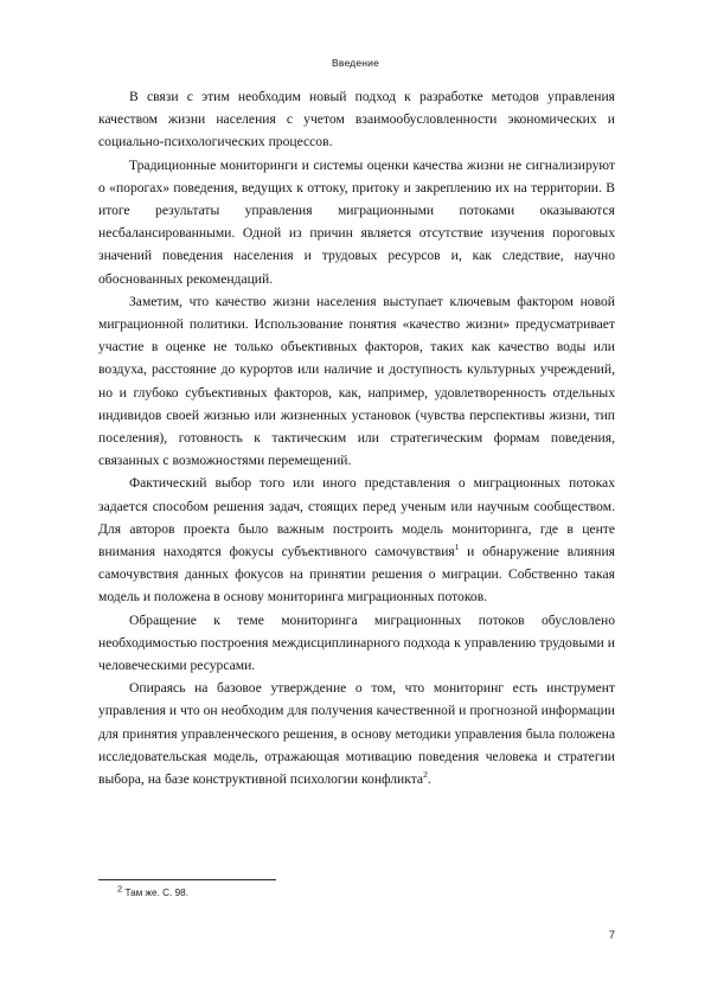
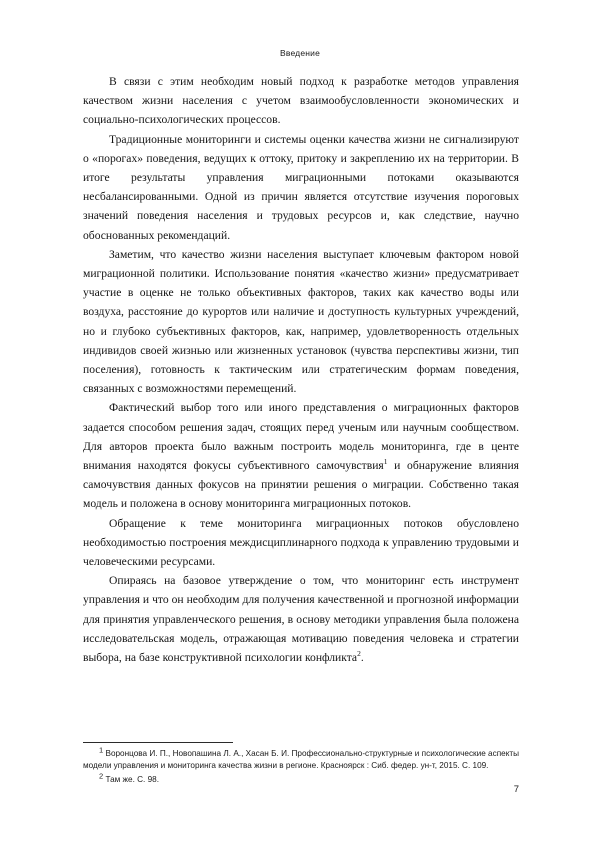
  Введение
  В связи с этим необходим новый подход к разработке методов управления качеством жизни населения с учетом взаимообусловленности экономических и социально-психологических процессов.
  Традиционные мониторинги и системы оценки качества жизни не сигнализируют о «порогах» поведения, ведущих к оттоку, притоку и закреплению их на территории. В итоге результаты управления миграционными потоками оказываются несбалансированными. Одной из причин является отсутствие изучения пороговых значений поведения населения и трудовых ресурсов и, как следствие, научно обоснованных рекомендаций.
  Заметим, что качество жизни населения выступает ключевым фактором новой миграционной политики. Использование понятия «качество жизни» предусматривает участие в оценке не только объективных факторов, таких как качество воды или воздуха, расстояние до курортов или наличие и доступность культурных учреждений, но и глубоко субъективных факторов, как, например, удовлетворенность отдельных индивидов своей жизнью или жизненных установок (чувства перспективы жизни, тип поселения), готовность к тактическим или стратегическим формам поведения, связанных с возможностями перемещений.
- Фактический выбор того или иного представления о миграционных потоках задается способом решения задач, стоящих перед ученым или научным сообществом. Для авторов проекта было важным построить модель мониторинга, где в центе внимания находятся фокусы субъективного самочувствия1 и обнаружение влияния самочувствия данных фокусов на принятии решения о миграции. Собственно такая модель и положена в основу мониторинга миграционных потоков.
+ Фактический выбор того или иного представления о миграционных факторов задается способом решения задач, стоящих перед ученым или научным сообществом. Для авторов проекта было важным построить модель мониторинга, где в центе внимания находятся фокусы субъективного самочувствия1 и обнаружение влияния самочувствия данных фокусов на принятии решения о миграции. Собственно такая модель и положена в основу мониторинга миграционных потоков.
  Обращение к теме мониторинга миграционных потоков обусловлено необходимостью построения междисциплинарного подхода к управлению трудовыми и человеческими ресурсами.
  Опираясь на базовое утверждение о том, что мониторинг есть инструмент управления и что он необходим для получения качественной и прогнозной информации для принятия управленческого решения, в основу методики управления была положена исследовательская модель, отражающая мотивацию поведения человека и стратегии выбора, на базе конструктивной психологии конфликта2.
+ 1 Воронцова И. П., Новопашина Л. А., Хасан Б. И. Профессионально-структурные и психологические аспекты модели управления и мониторинга качества жизни в регионе. Красноярск : Сиб. федер. ун-т, 2015. С. 109.
  2 Там же. С. 98.
  7
